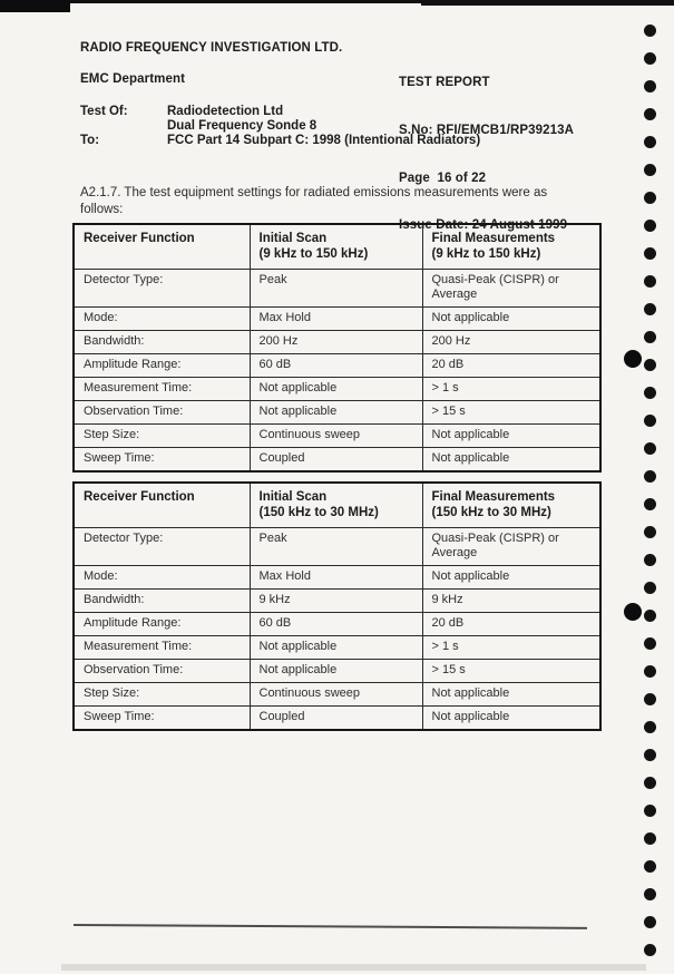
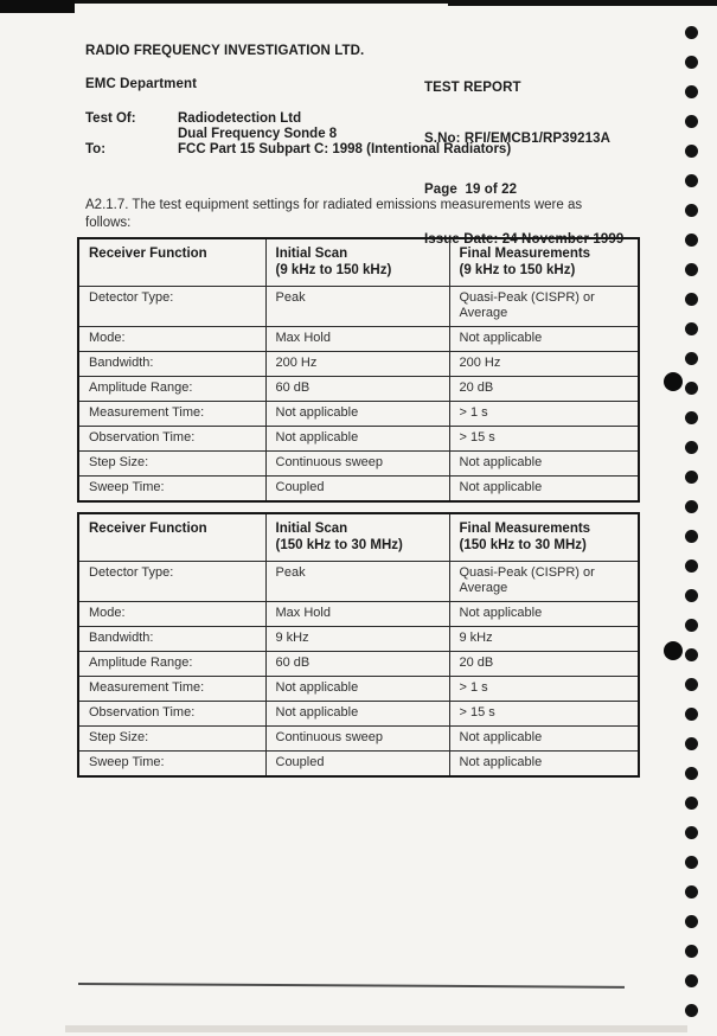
  RADIO FREQUENCY INVESTIGATION LTD.
  EMC Department
  TEST REPORT
  S.No: RFI/EMCB1/RP39213A
- Page 16 of 22
+ Page 19 of 22
- Issue Date: 24 August 1999
+ Issue Date: 24 November 1999
  Test Of:
  Radiodetection Ltd
  Dual Frequency Sonde 8
  To:
- FCC Part 14 Subpart C: 1998 (Intentional Radiators)
+ FCC Part 15 Subpart C: 1998 (Intentional Radiators)
  A2.1.7. The test equipment settings for radiated emissions measurements were as
  follows:
  Receiver Function	Initial Scan (9 kHz to 150 kHz)	Final Measurements (9 kHz to 150 kHz)
  Detector Type:	Peak	Quasi-Peak (CISPR) or Average
  Mode:	Max Hold	Not applicable
  Bandwidth:	200 Hz	200 Hz
  Amplitude Range:	60 dB	20 dB
  Measurement Time:	Not applicable	> 1 s
  Observation Time:	Not applicable	> 15 s
  Step Size:	Continuous sweep	Not applicable
  Sweep Time:	Coupled	Not applicable
  Receiver Function	Initial Scan (150 kHz to 30 MHz)	Final Measurements (150 kHz to 30 MHz)
  Detector Type:	Peak	Quasi-Peak (CISPR) or Average
  Mode:	Max Hold	Not applicable
  Bandwidth:	9 kHz	9 kHz
  Amplitude Range:	60 dB	20 dB
  Measurement Time:	Not applicable	> 1 s
  Observation Time:	Not applicable	> 15 s
  Step Size:	Continuous sweep	Not applicable
  Sweep Time:	Coupled	Not applicable
